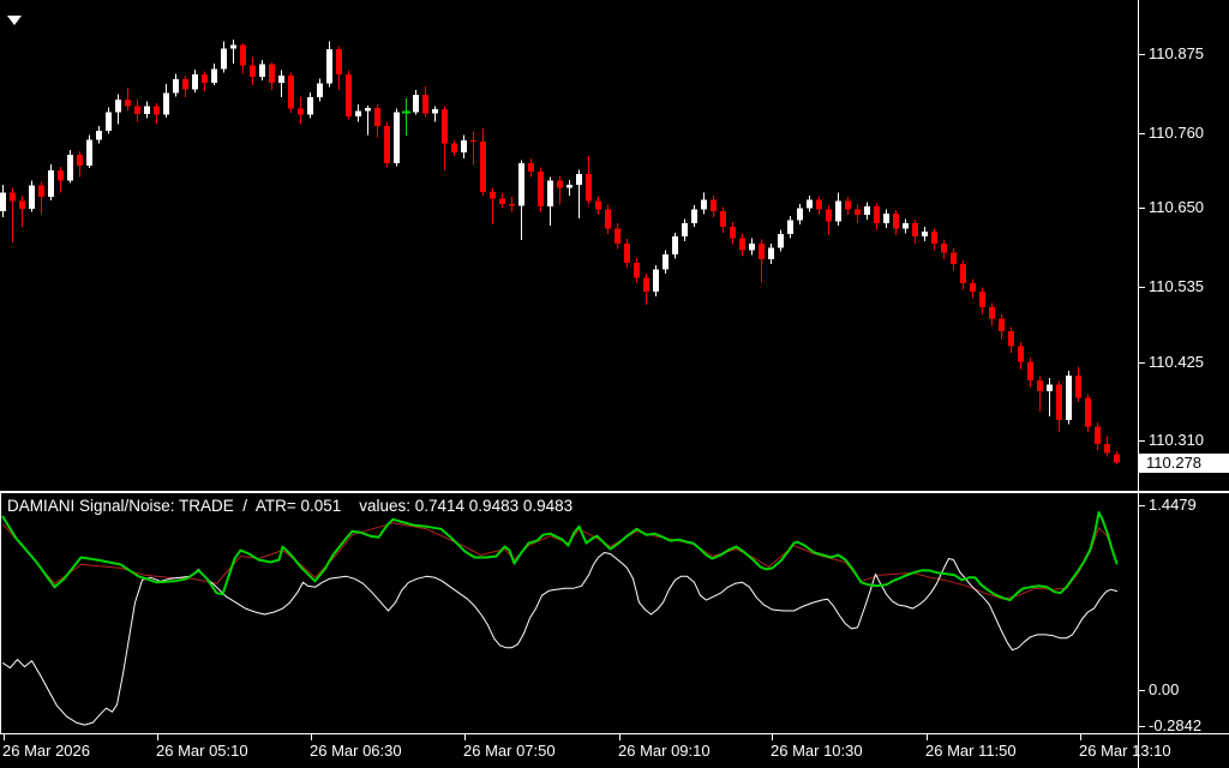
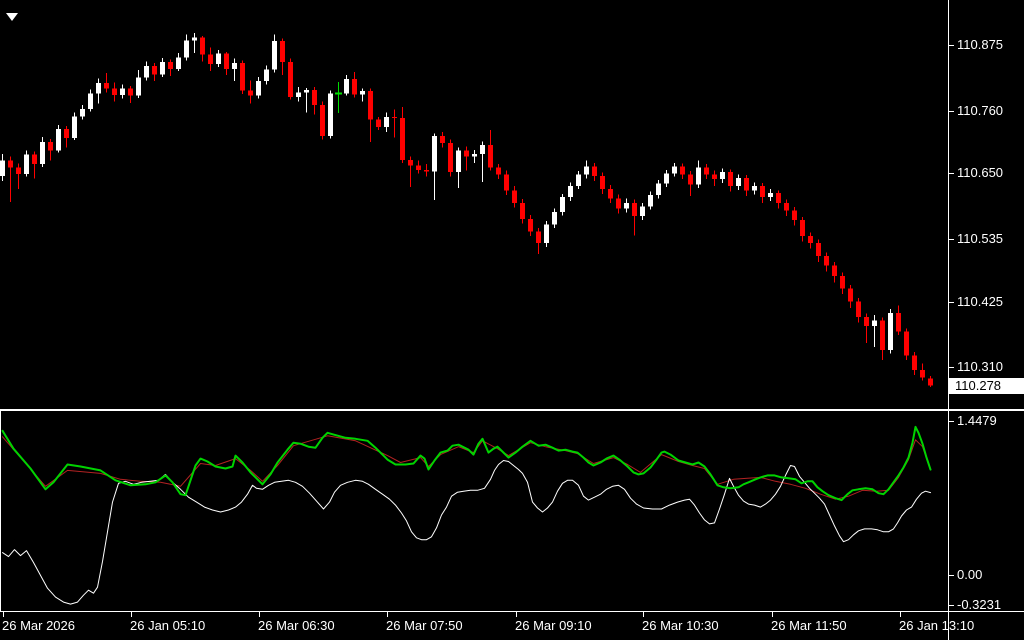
- DAMIANI Signal/Noise: TRADE / ATR= 0.051 values: 0.7414 0.9483 0.9483
  110.875
  110.760
  110.650
  110.535
  110.425
  110.310
  1.4479
  0.00
- -0.2842
+ -0.3231
  110.278
  26 Mar 2026
- 26 Mar 05:10
+ 26 Jan 05:10
  26 Mar 06:30
  26 Mar 07:50
  26 Mar 09:10
  26 Mar 10:30
  26 Mar 11:50
- 26 Mar 13:10
+ 26 Jan 13:10
